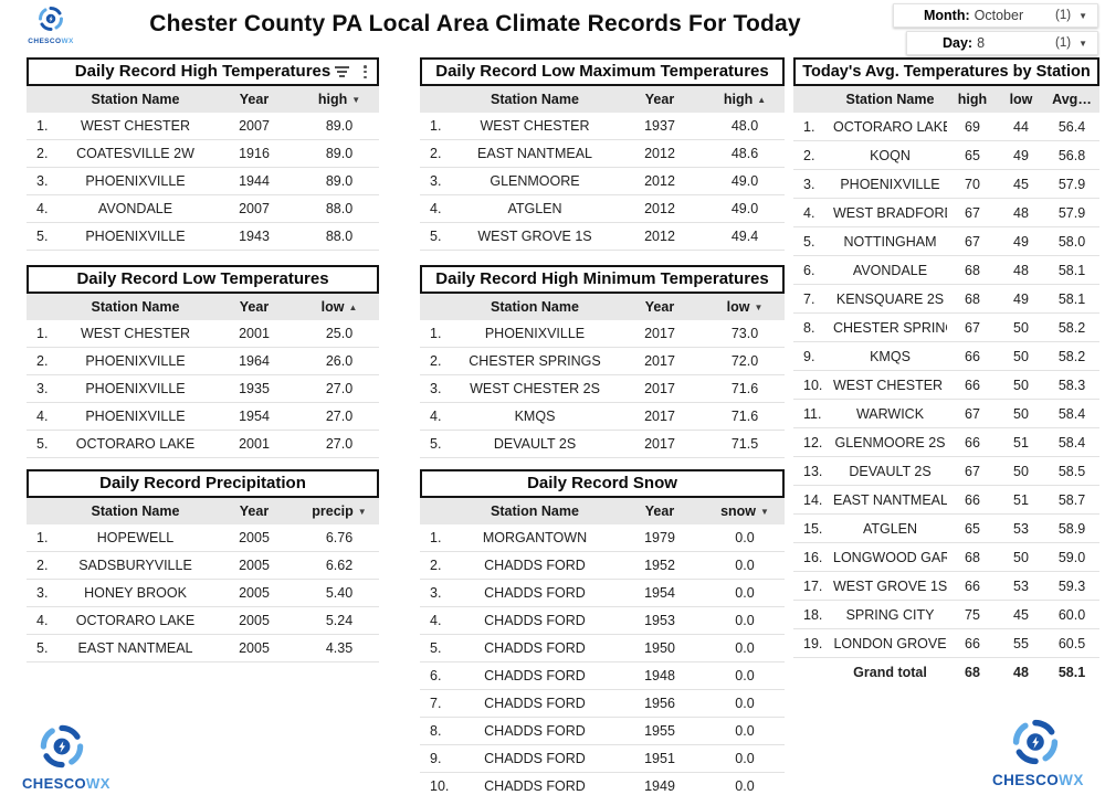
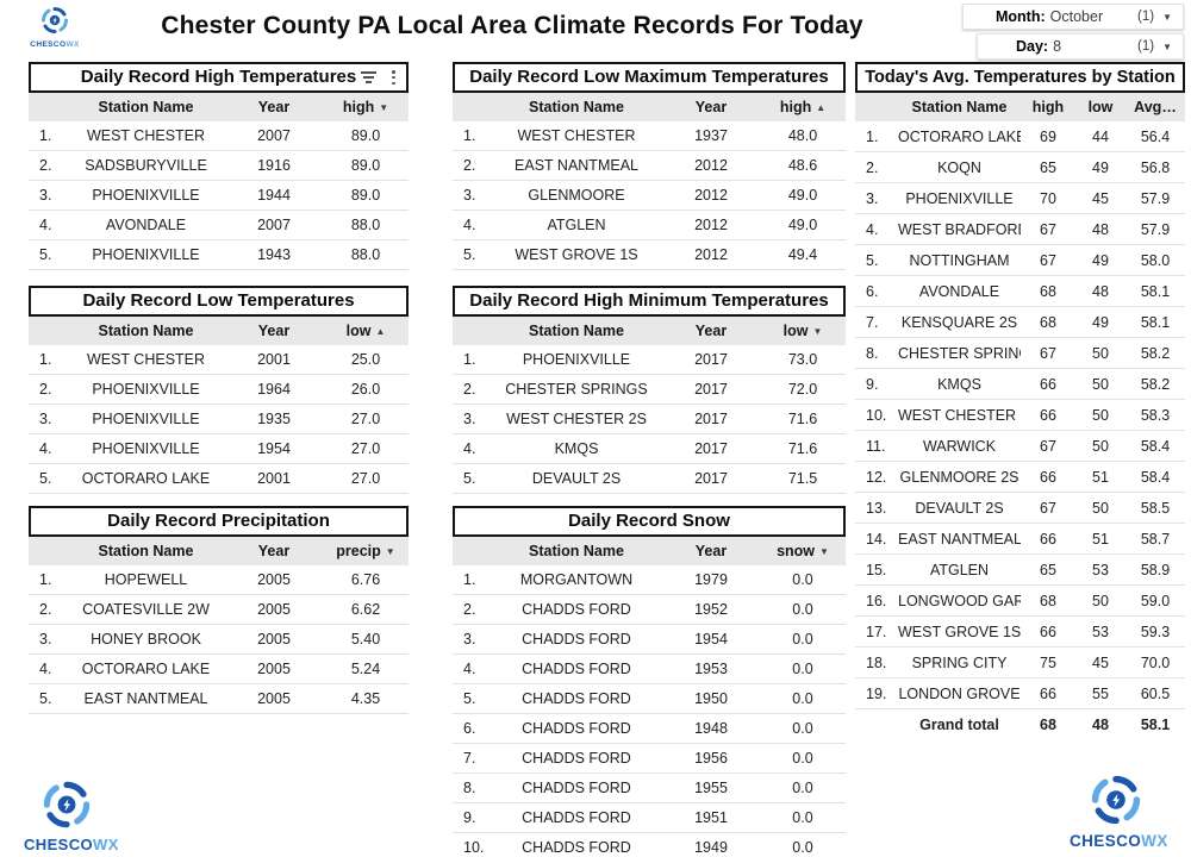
  Chester County PA Local Area Climate Records For Today
  Month:
  October
  (1)
  ▼
  Day:
  8
  (1)
  ▼
  Daily Record High Temperatures
  Station Name
  Year
  high ▼
  1.
  WEST CHESTER
  2007
  89.0
  2.
- COATESVILLE 2W
+ SADSBURYVILLE
  1916
  89.0
  3.
  PHOENIXVILLE
  1944
  89.0
  4.
  AVONDALE
  2007
  88.0
  5.
  PHOENIXVILLE
  1943
  88.0
  Daily Record Low Temperatures
  Station Name
  Year
  low ▲
  1.
  WEST CHESTER
  2001
  25.0
  2.
  PHOENIXVILLE
  1964
  26.0
  3.
  PHOENIXVILLE
  1935
  27.0
  4.
  PHOENIXVILLE
  1954
  27.0
  5.
  OCTORARO LAKE
  2001
  27.0
  Daily Record Precipitation
  Station Name
  Year
  precip ▼
  1.
  HOPEWELL
  2005
  6.76
  2.
- SADSBURYVILLE
+ COATESVILLE 2W
  2005
  6.62
  3.
  HONEY BROOK
  2005
  5.40
  4.
  OCTORARO LAKE
  2005
  5.24
  5.
  EAST NANTMEAL
  2005
  4.35
  Daily Record Low Maximum Temperatures
  Station Name
  Year
  high ▲
  1.
  WEST CHESTER
  1937
  48.0
  2.
  EAST NANTMEAL
  2012
  48.6
  3.
  GLENMOORE
  2012
  49.0
  4.
  ATGLEN
  2012
  49.0
  5.
  WEST GROVE 1S
  2012
  49.4
  Daily Record High Minimum Temperatures
  Station Name
  Year
  low ▼
  1.
  PHOENIXVILLE
  2017
  73.0
  2.
  CHESTER SPRINGS
  2017
  72.0
  3.
  WEST CHESTER 2S
  2017
  71.6
  4.
  KMQS
  2017
  71.6
  5.
  DEVAULT 2S
  2017
  71.5
  Daily Record Snow
  Station Name
  Year
  snow ▼
  1.
  MORGANTOWN
  1979
  0.0
  2.
  CHADDS FORD
  1952
  0.0
  3.
  CHADDS FORD
  1954
  0.0
  4.
  CHADDS FORD
  1953
  0.0
  5.
  CHADDS FORD
  1950
  0.0
  6.
  CHADDS FORD
  1948
  0.0
  7.
  CHADDS FORD
  1956
  0.0
  8.
  CHADDS FORD
  1955
  0.0
  9.
  CHADDS FORD
  1951
  0.0
  10.
  CHADDS FORD
  1949
  0.0
  Today's Avg. Temperatures by Station
  Station Name
  high
  low
  Avg…
  1.
  OCTORARO LAK
  69
  44
  56.4
  2.
  KOQN
  65
  49
  56.8
  3.
  PHOENIXVILLE
  70
  45
  57.9
  4.
  WEST BRADFOR
  67
  48
  57.9
  5.
  NOTTINGHAM
  67
  49
  58.0
  6.
  AVONDALE
  68
  48
  58.1
  7.
  KENSQUARE 2S
  68
  49
  58.1
  8.
  CHESTER SPRIN
  67
  50
  58.2
  9.
  KMQS
  66
  50
  58.2
  10.
  WEST CHESTER
  66
  50
  58.3
  11.
  WARWICK
  67
  50
  58.4
  12.
  GLENMOORE 2S
  66
  51
  58.4
  13.
  DEVAULT 2S
  67
  50
  58.5
  14.
  EAST NANTMEAL
  66
  51
  58.7
  15.
  ATGLEN
  65
  53
  58.9
  16.
  LONGWOOD GAR
  68
  50
  59.0
  17.
  WEST GROVE 1S
  66
  53
  59.3
  18.
  SPRING CITY
  75
  45
- 60.0
+ 70.0
  19.
  LONDON GROVE
  66
  55
  60.5
  Grand total
  68
  48
  58.1
  CHESCOWX
  CHESCOWX
